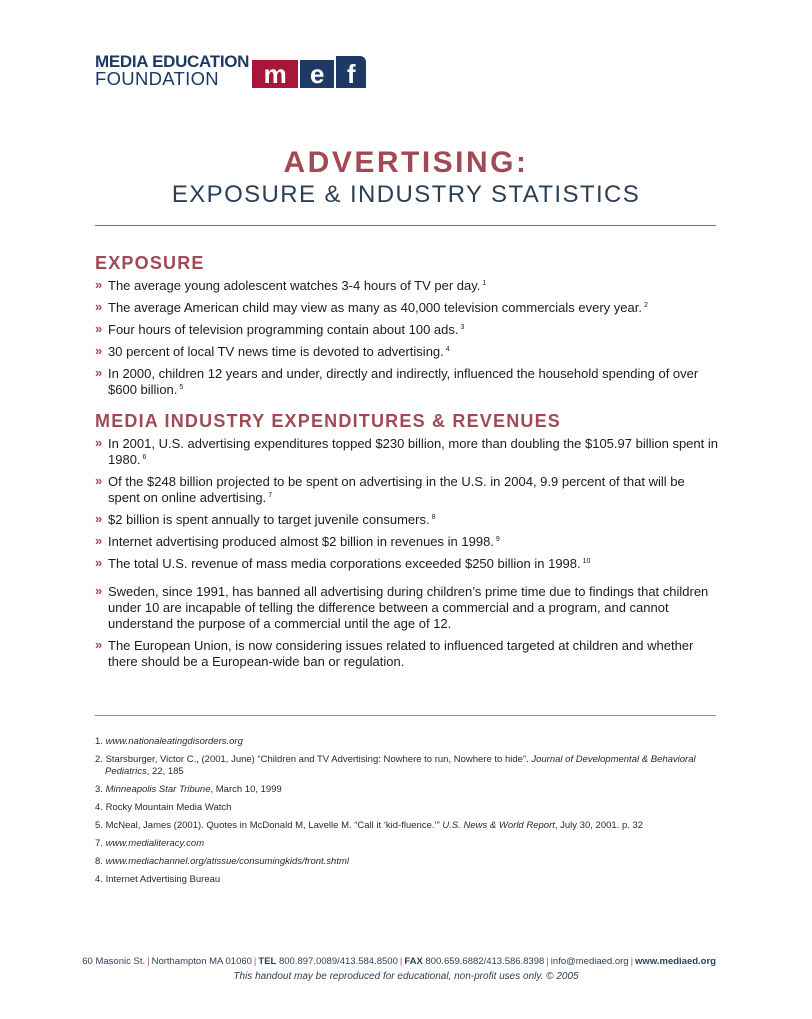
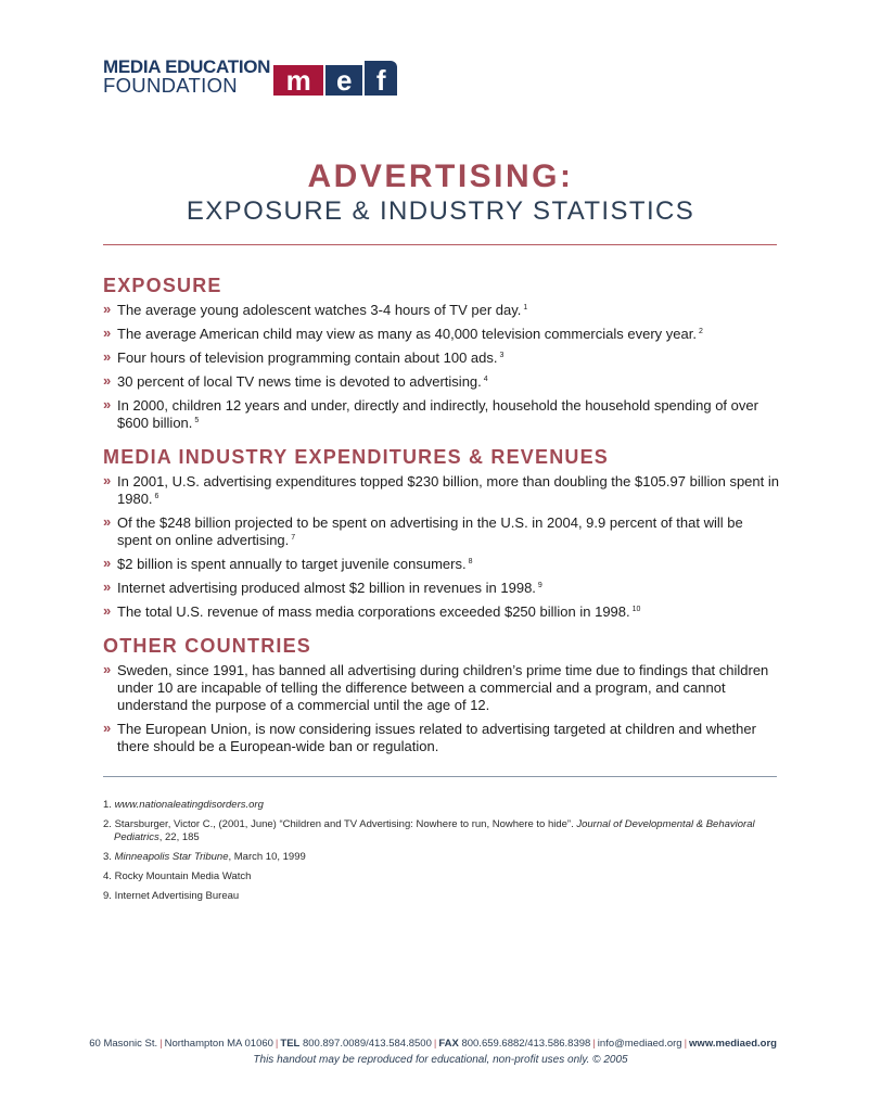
  MEDIA EDUCATION
  FOUNDATION
  m
  e
  f
  ADVERTISING:
  EXPOSURE & INDUSTRY STATISTICS
  EXPOSURE
  »
  The average young adolescent watches 3-4 hours of TV per day.
  »
  The average American child may view as many as 40,000 television commercials every year.
  »
  Four hours of television programming contain about 100 ads.
  »
  30 percent of local TV news time is devoted to advertising.
  »
- In 2000, children 12 years and under, directly and indirectly, influenced the household spending of over $600 billion.
+ In 2000, children 12 years and under, directly and indirectly, household the household spending of over $600 billion.
  MEDIA INDUSTRY EXPENDITURES & REVENUES
  »
  In 2001, U.S. advertising expenditures topped $230 billion, more than doubling the $105.97 billion spent in 1980.
  »
  Of the $248 billion projected to be spent on advertising in the U.S. in 2004, 9.9 percent of that will be spent on online advertising.
  »
  $2 billion is spent annually to target juvenile consumers.
  »
  Internet advertising produced almost $2 billion in revenues in 1998.
  »
  The total U.S. revenue of mass media corporations exceeded $250 billion in 1998.
+ OTHER COUNTRIES
  »
  Sweden, since 1991, has banned all advertising during children’s prime time due to findings that children under 10 are incapable of telling the difference between a commercial and a program, and cannot understand the purpose of a commercial until the age of 12.
  »
- The European Union, is now considering issues related to influenced targeted at children and whether there should be a European-wide ban or regulation.
+ The European Union, is now considering issues related to advertising targeted at children and whether there should be a European-wide ban or regulation.
  1. www.nationaleatingdisorders.org
  2. Starsburger, Victor C., (2001, June) “Children and TV Advertising: Nowhere to run, Nowhere to hide”. Journal of Developmental & Behavioral Pediatrics, 22, 185
  3. Minneapolis Star Tribune, March 10, 1999
  4. Rocky Mountain Media Watch
- 5. McNeal, James (2001). Quotes in McDonald M, Lavelle M. “Call it ‘kid-fluence.’” U.S. News & World Report, July 30, 2001. p. 32
- 7. www.medialiteracy.com
- 8. www.mediachannel.org/atissue/consumingkids/front.shtml
- 4. Internet Advertising Bureau
+ 9. Internet Advertising Bureau
  60 Masonic St. | Northampton MA 01060 | TEL 800.897.0089/413.584.8500 | FAX 800.659.6882/413.586.8398 | info@mediaed.org | www.mediaed.org
  This handout may be reproduced for educational, non-profit uses only. © 2005
